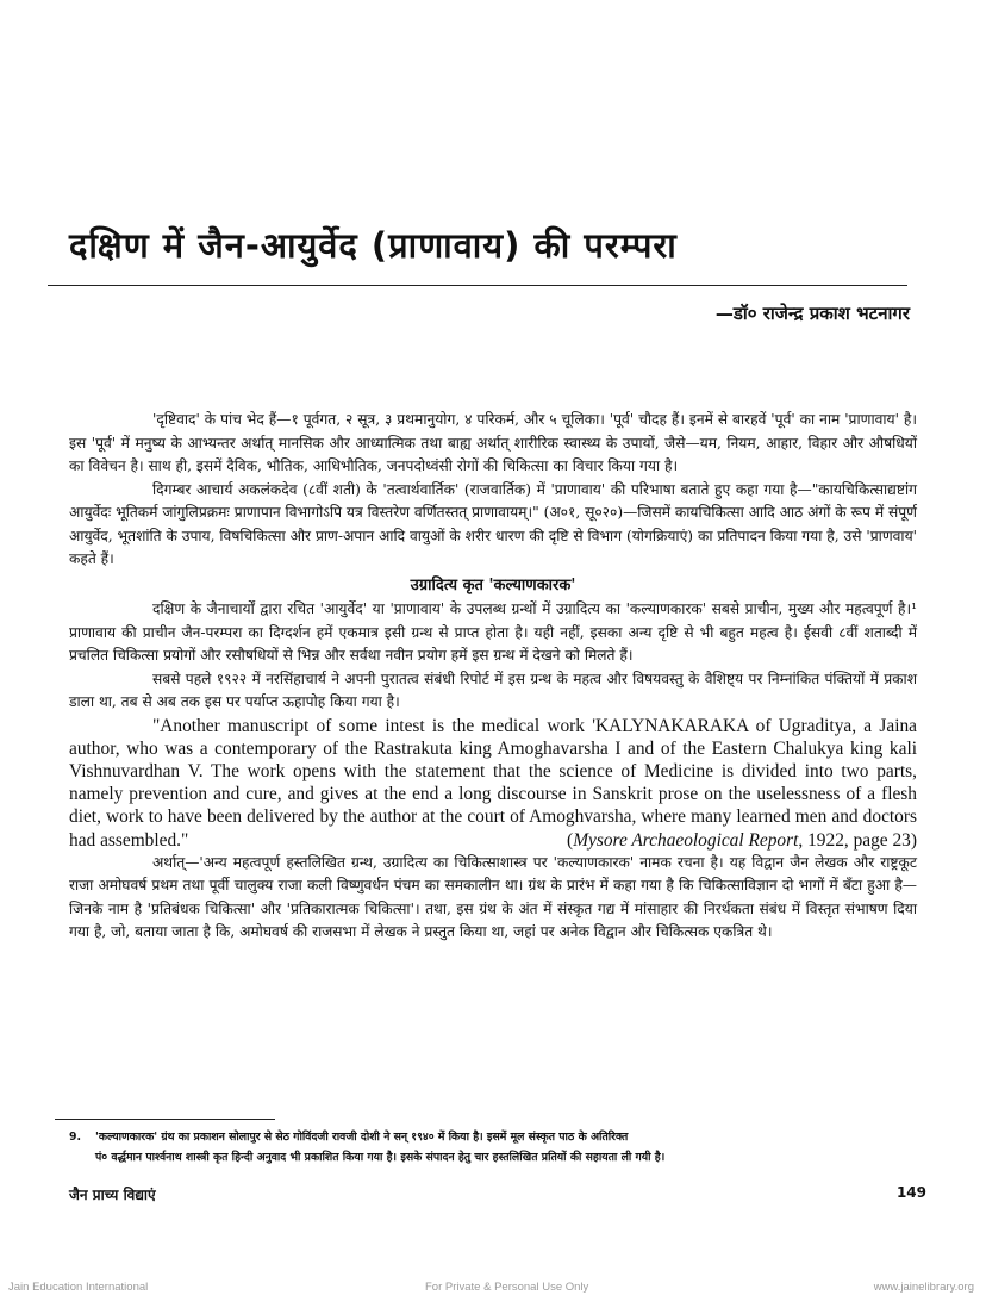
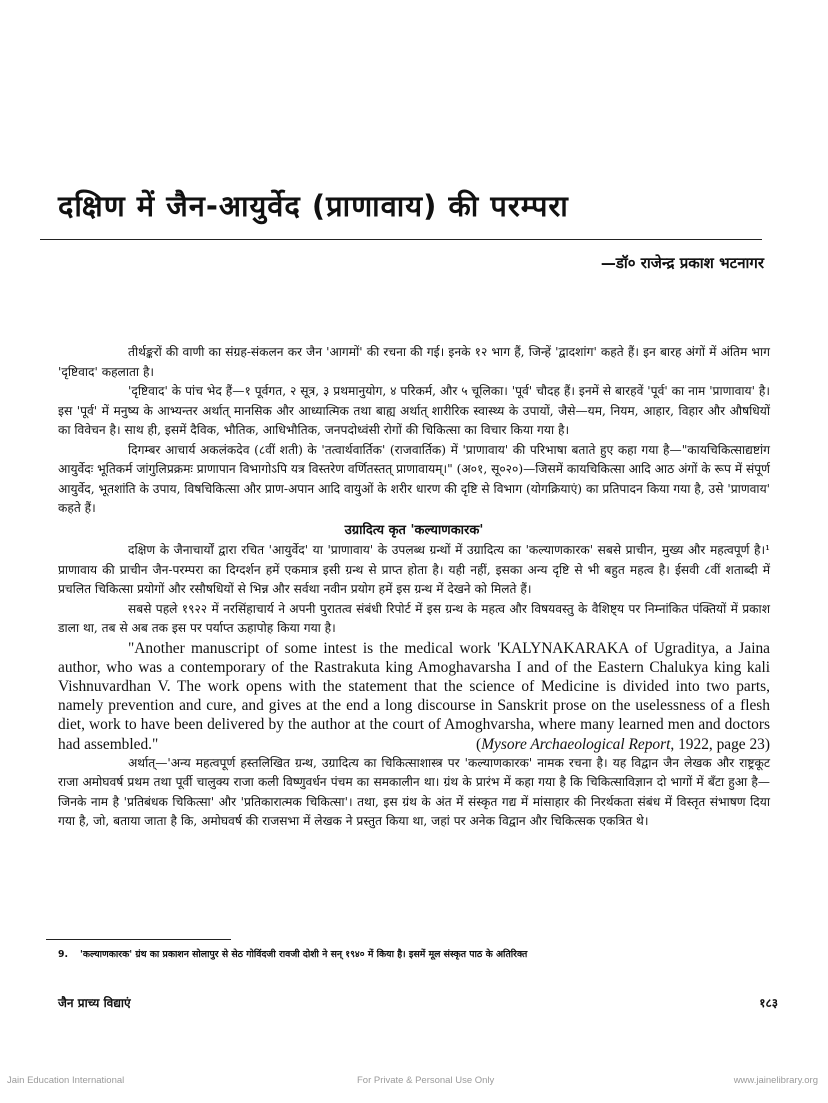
  दक्षिण में जैन-आयुर्वेद (प्राणावाय) की परम्परा
  —डॉ० राजेन्द्र प्रकाश भटनागर
+ तीर्थङ्करों की वाणी का संग्रह-संकलन कर जैन 'आगमों' की रचना की गई। इनके १२ भाग हैं, जिन्हें 'द्वादशांग' कहते हैं। इन बारह अंगों में अंतिम भाग 'दृष्टिवाद' कहलाता है।
  'दृष्टिवाद' के पांच भेद हैं—१ पूर्वगत, २ सूत्र, ३ प्रथमानुयोग, ४ परिकर्म, और ५ चूलिका। 'पूर्व' चौदह हैं। इनमें से बारहवें 'पूर्व' का नाम 'प्राणावाय' है। इस 'पूर्व' में मनुष्य के आभ्यन्तर अर्थात् मानसिक और आध्यात्मिक तथा बाह्य अर्थात् शारीरिक स्वास्थ्य के उपायों, जैसे—यम, नियम, आहार, विहार और औषधियों का विवेचन है। साथ ही, इसमें दैविक, भौतिक, आधिभौतिक, जनपदोध्वंसी रोगों की चिकित्सा का विचार किया गया है।
  दिगम्बर आचार्य अकलंकदेव (८वीं शती) के 'तत्वार्थवार्तिक' (राजवार्तिक) में 'प्राणावाय' की परिभाषा बताते हुए कहा गया है—"कायचिकित्साद्यष्टांग आयुर्वेदः भूतिकर्म जांगुलिप्रक्रमः प्राणापान विभागोऽपि यत्र विस्तरेण वर्णितस्तत् प्राणावायम्।" (अ०१, सू०२०)—जिसमें कायचिकित्सा आदि आठ अंगों के रूप में संपूर्ण आयुर्वेद, भूतशांति के उपाय, विषचिकित्सा और प्राण-अपान आदि वायुओं के शरीर धारण की दृष्टि से विभाग (योगक्रियाएं) का प्रतिपादन किया गया है, उसे 'प्राणवाय' कहते हैं।
  उग्रादित्य कृत 'कल्याणकारक'
  दक्षिण के जैनाचार्यों द्वारा रचित 'आयुर्वेद' या 'प्राणावाय' के उपलब्ध ग्रन्थों में उग्रादित्य का 'कल्याणकारक' सबसे प्राचीन, मुख्य और महत्वपूर्ण है।¹ प्राणावाय की प्राचीन जैन-परम्परा का दिग्दर्शन हमें एकमात्र इसी ग्रन्थ से प्राप्त होता है। यही नहीं, इसका अन्य दृष्टि से भी बहुत महत्व है। ईसवी ८वीं शताब्दी में प्रचलित चिकित्सा प्रयोगों और रसौषधियों से भिन्न और सर्वथा नवीन प्रयोग हमें इस ग्रन्थ में देखने को मिलते हैं।
  सबसे पहले १९२२ में नरसिंहाचार्य ने अपनी पुरातत्व संबंधी रिपोर्ट में इस ग्रन्थ के महत्व और विषयवस्तु के वैशिष्ट्य पर निम्नांकित पंक्तियों में प्रकाश डाला था, तब से अब तक इस पर पर्याप्त ऊहापोह किया गया है।
  "Another manuscript of some intest is the medical work 'KALYNAKARAKA of Ugraditya, a Jaina author, who was a contemporary of the Rastrakuta king Amoghavarsha I and of the Eastern Chalukya king kali Vishnuvardhan V. The work opens with the statement that the science of Medicine is divided into two parts, namely prevention and cure, and gives at the end a long discourse in Sanskrit prose on the uselessness of a flesh diet, work to have been delivered by the author at the court of Amoghvarsha, where many learned men and doctors had assembled."
  (Mysore Archaeological Report, 1922, page 23)
  अर्थात्—'अन्य महत्वपूर्ण हस्तलिखित ग्रन्थ, उग्रादित्य का चिकित्साशास्त्र पर 'कल्याणकारक' नामक रचना है। यह विद्वान जैन लेखक और राष्ट्रकूट राजा अमोघवर्ष प्रथम तथा पूर्वी चालुक्य राजा कली विष्णुवर्धन पंचम का समकालीन था। ग्रंथ के प्रारंभ में कहा गया है कि चिकित्साविज्ञान दो भागों में बँटा हुआ है—जिनके नाम है 'प्रतिबंधक चिकित्सा' और 'प्रतिकारात्मक चिकित्सा'। तथा, इस ग्रंथ के अंत में संस्कृत गद्य में मांसाहार की निरर्थकता संबंध में विस्तृत संभाषण दिया गया है, जो, बताया जाता है कि, अमोघवर्ष की राजसभा में लेखक ने प्रस्तुत किया था, जहां पर अनेक विद्वान और चिकित्सक एकत्रित थे।
  9. 'कल्याणकारक' ग्रंथ का प्रकाशन सोलापुर से सेठ गोविंदजी रावजी दोशी ने सन् १९४० में किया है। इसमें मूल संस्कृत पाठ के अतिरिक्त
- पं० वर्द्धमान पार्श्वनाथ शास्त्री कृत हिन्दी अनुवाद भी प्रकाशित किया गया है। इसके संपादन हेतु चार हस्तलिखित प्रतियों की सहायता ली गयी है।
  जैन प्राच्य विद्याएं
- 149
+ १८३
  Jain Education International
  For Private & Personal Use Only
  www.jainelibrary.org
